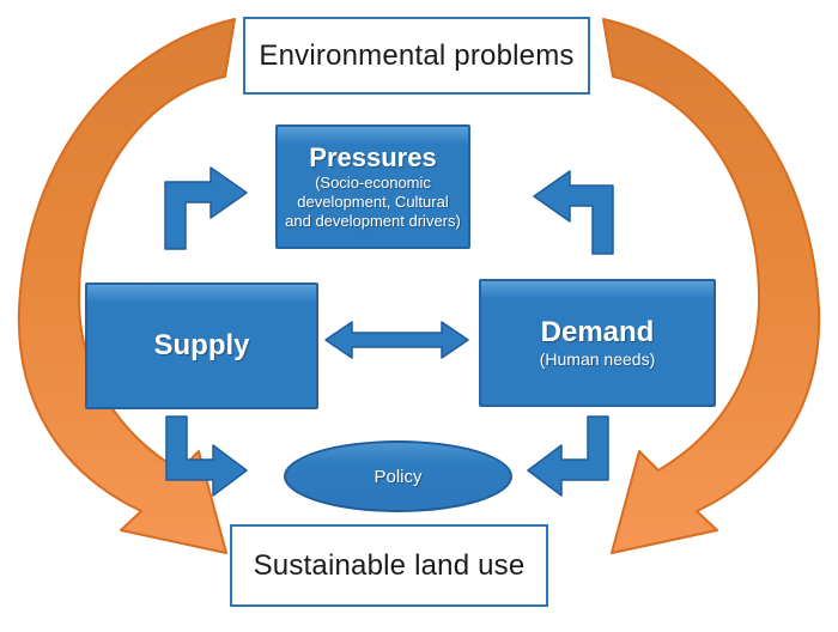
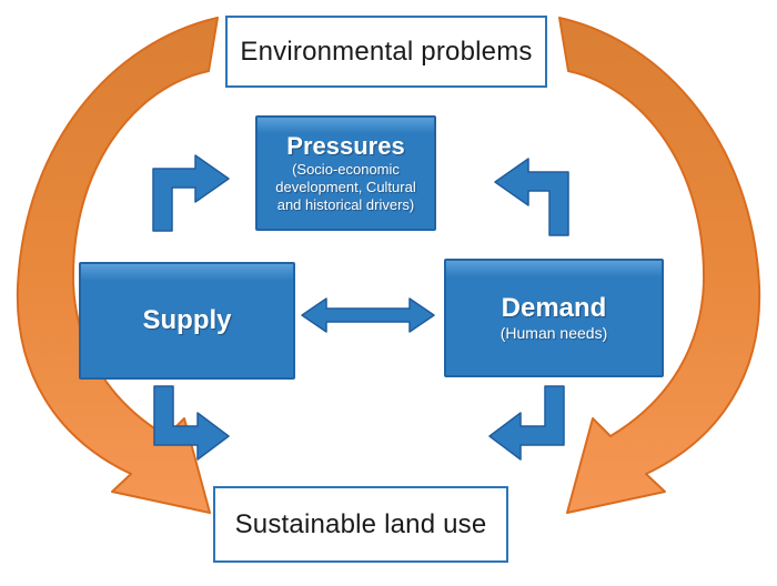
  Environmental problems
  Pressures
- (Socio-economic development, Cultural and development drivers)
+ (Socio-economic development, Cultural and historical drivers)
  Supply
  Demand
  (Human needs)
- Policy
  Sustainable land use
